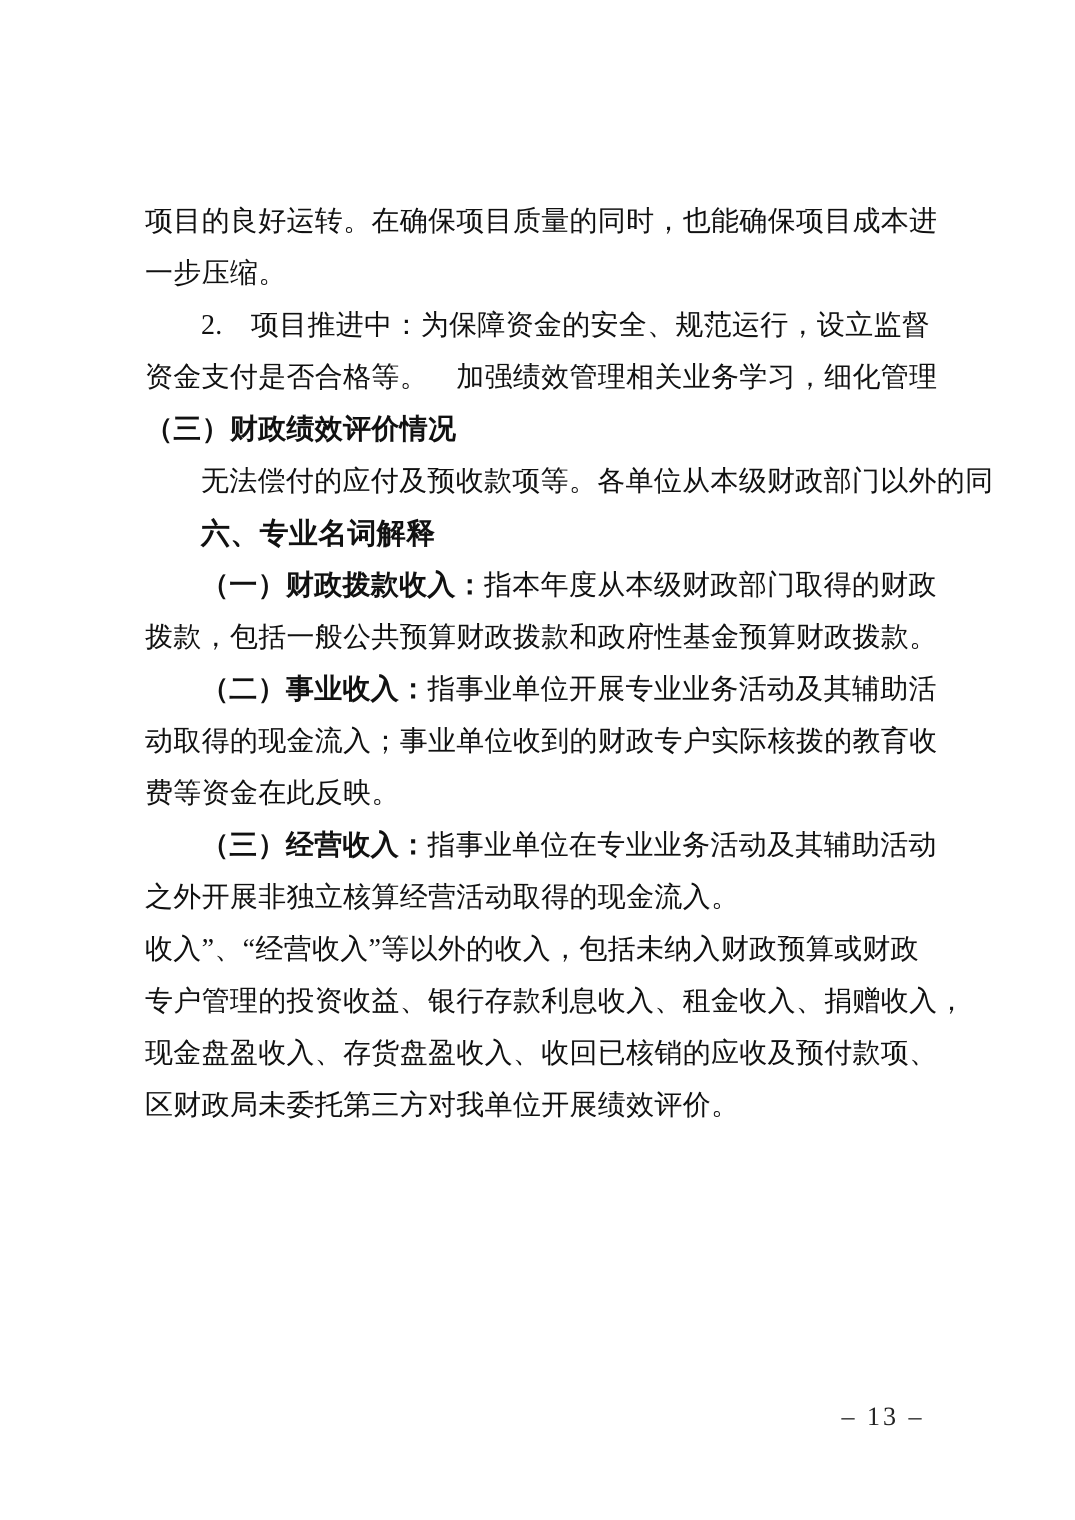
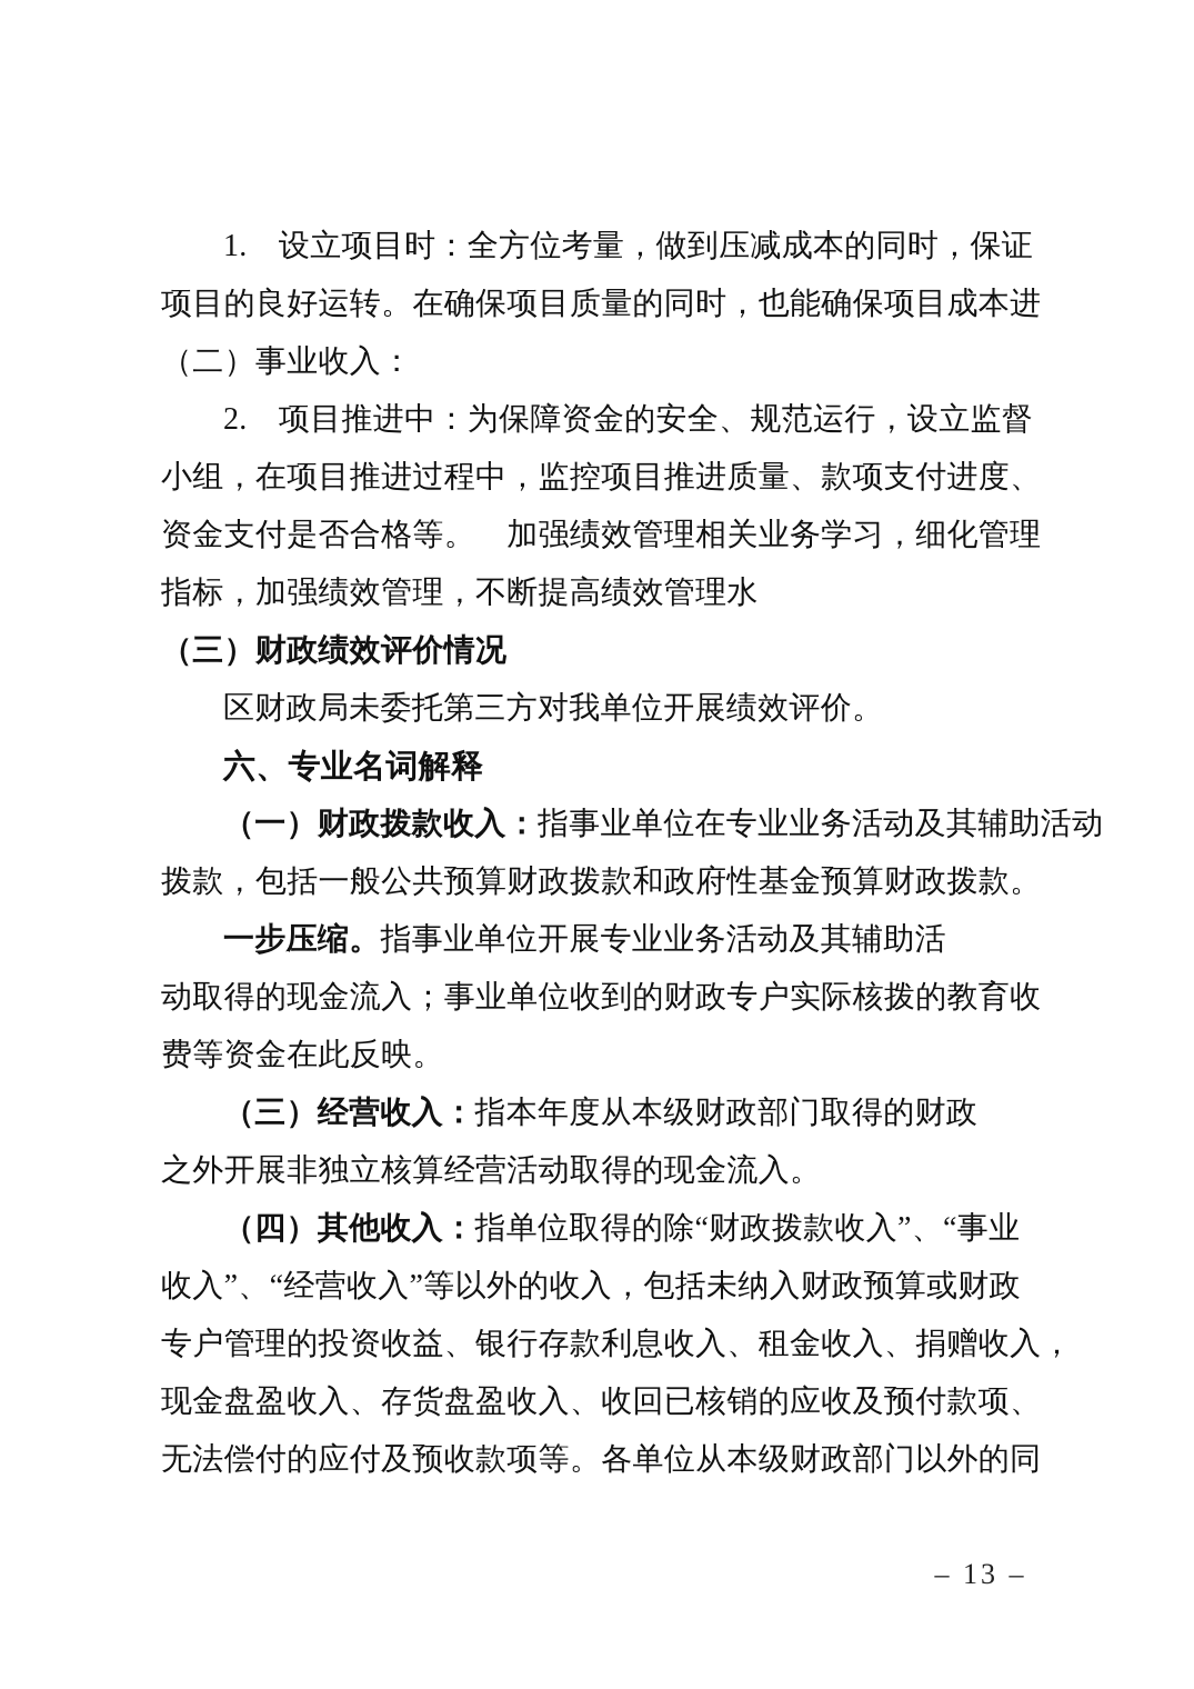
+ 1. 设立项目时：全方位考量，做到压减成本的同时，保证
  项目的良好运转。在确保项目质量的同时，也能确保项目成本进
- 一步压缩。
+ （二）事业收入：
  2. 项目推进中：为保障资金的安全、规范运行，设立监督
+ 小组，在项目推进过程中，监控项目推进质量、款项支付进度、
  资金支付是否合格等。 加强绩效管理相关业务学习，细化管理
+ 指标，加强绩效管理，不断提高绩效管理水
  （三）财政绩效评价情况
- 无法偿付的应付及预收款项等。各单位从本级财政部门以外的同
+ 区财政局未委托第三方对我单位开展绩效评价。
  六、专业名词解释
- （一）财政拨款收入：指本年度从本级财政部门取得的财政
+ （一）财政拨款收入：指事业单位在专业业务活动及其辅助活动
  拨款，包括一般公共预算财政拨款和政府性基金预算财政拨款。
- （二）事业收入：指事业单位开展专业业务活动及其辅助活
+ 一步压缩。指事业单位开展专业业务活动及其辅助活
  动取得的现金流入；事业单位收到的财政专户实际核拨的教育收
  费等资金在此反映。
- （三）经营收入：指事业单位在专业业务活动及其辅助活动
+ （三）经营收入：指本年度从本级财政部门取得的财政
  之外开展非独立核算经营活动取得的现金流入。
+ （四）其他收入：指单位取得的除“财政拨款收入”、“事业
  收入”、“经营收入”等以外的收入，包括未纳入财政预算或财政
  专户管理的投资收益、银行存款利息收入、租金收入、捐赠收入，
  现金盘盈收入、存货盘盈收入、收回已核销的应收及预付款项、
- 区财政局未委托第三方对我单位开展绩效评价。
+ 无法偿付的应付及预收款项等。各单位从本级财政部门以外的同
  – 13 –
